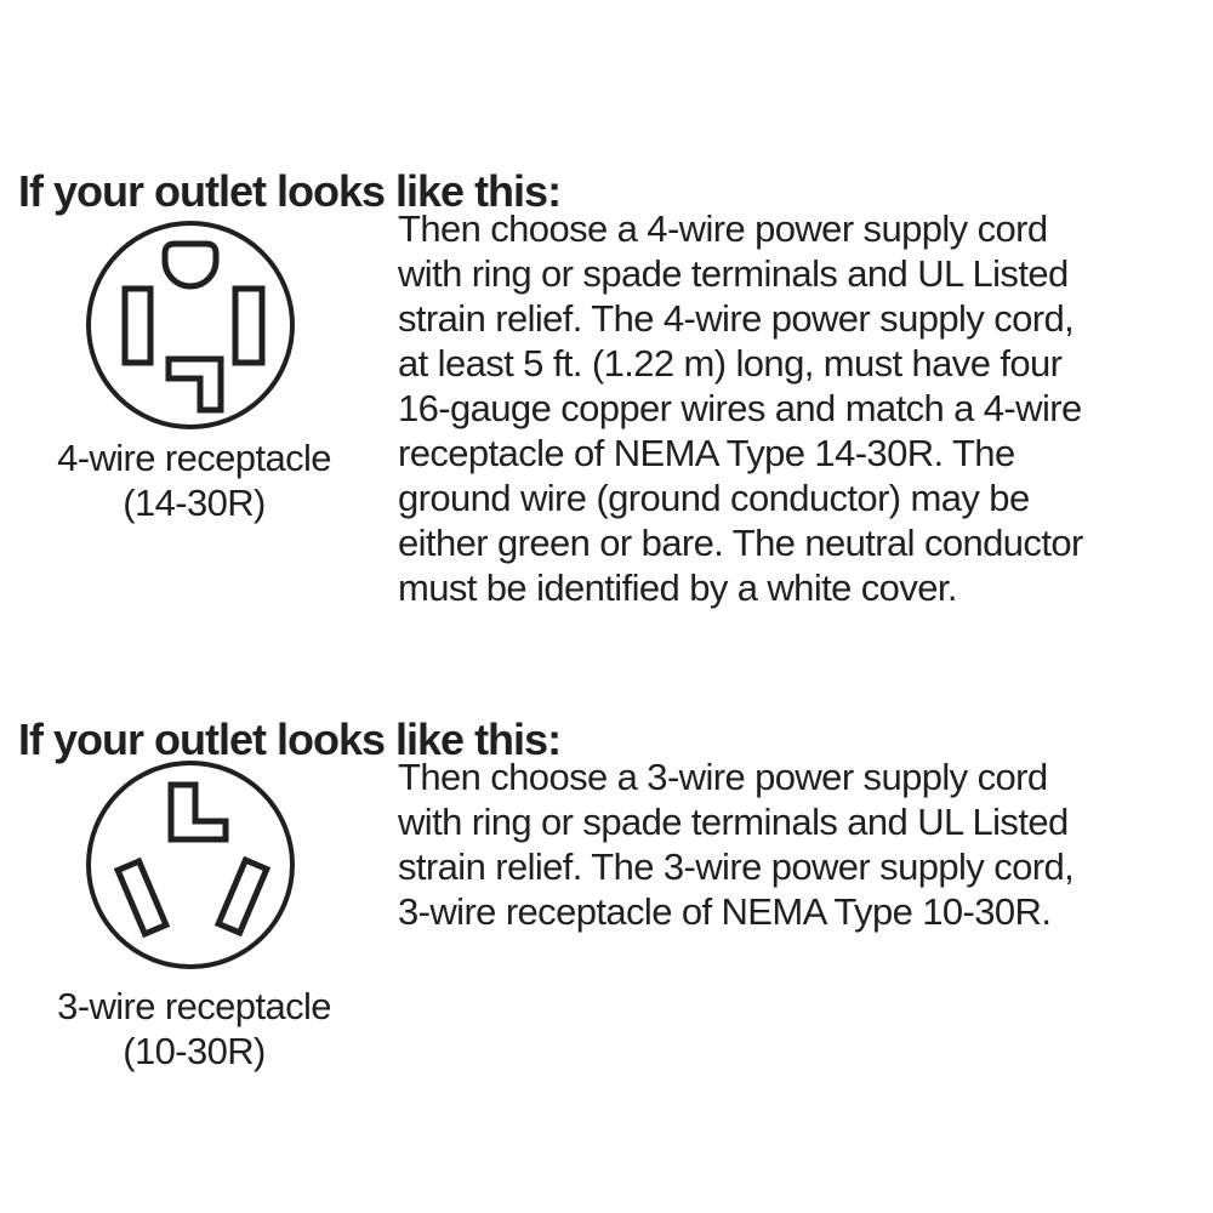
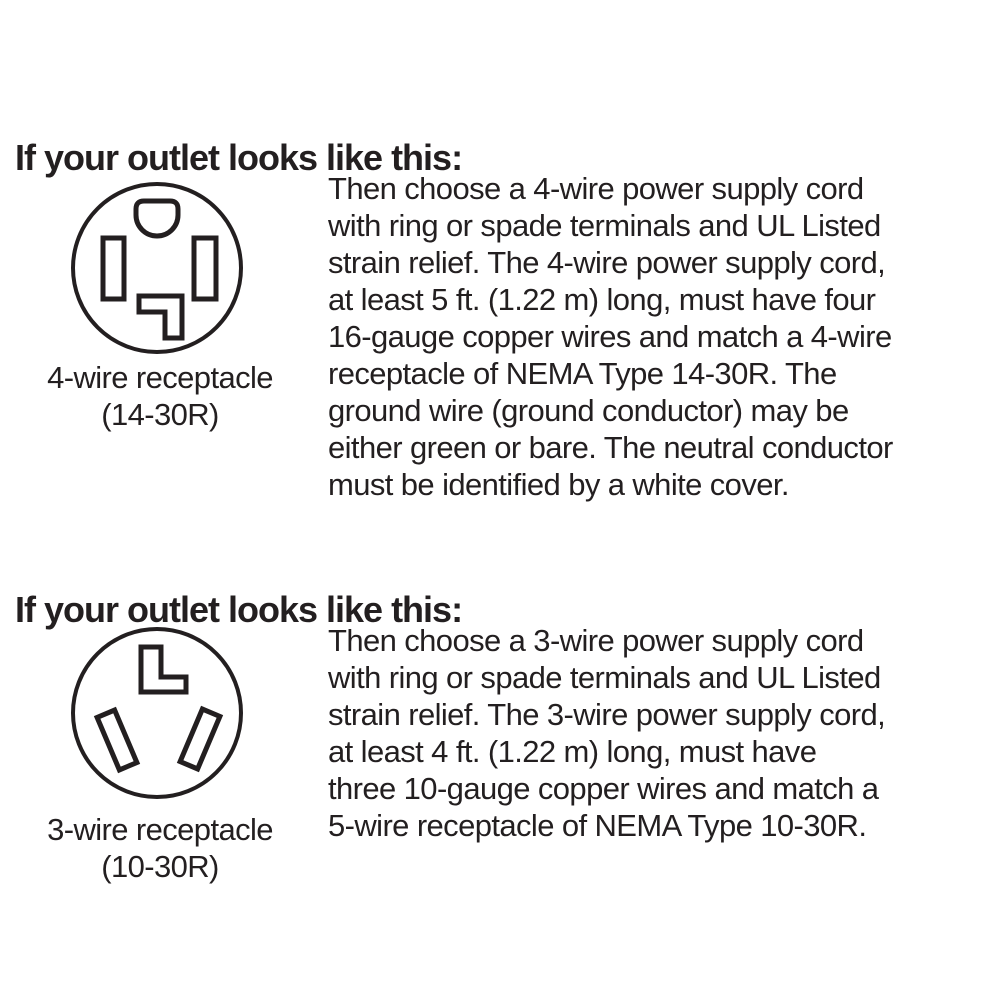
  If your outlet looks like this:
  4-wire receptacle
  (14-30R)
  Then choose a 4-wire power supply cord
  with ring or spade terminals and UL Listed
  strain relief. The 4-wire power supply cord,
  at least 5 ft. (1.22 m) long, must have four
  16-gauge copper wires and match a 4-wire
  receptacle of NEMA Type 14-30R. The
  ground wire (ground conductor) may be
  either green or bare. The neutral conductor
  must be identified by a white cover.
  If your outlet looks like this:
  3-wire receptacle
  (10-30R)
  Then choose a 3-wire power supply cord
  with ring or spade terminals and UL Listed
  strain relief. The 3-wire power supply cord,
+ at least 4 ft. (1.22 m) long, must have
+ three 10-gauge copper wires and match a
- 3-wire receptacle of NEMA Type 10-30R.
+ 5-wire receptacle of NEMA Type 10-30R.
